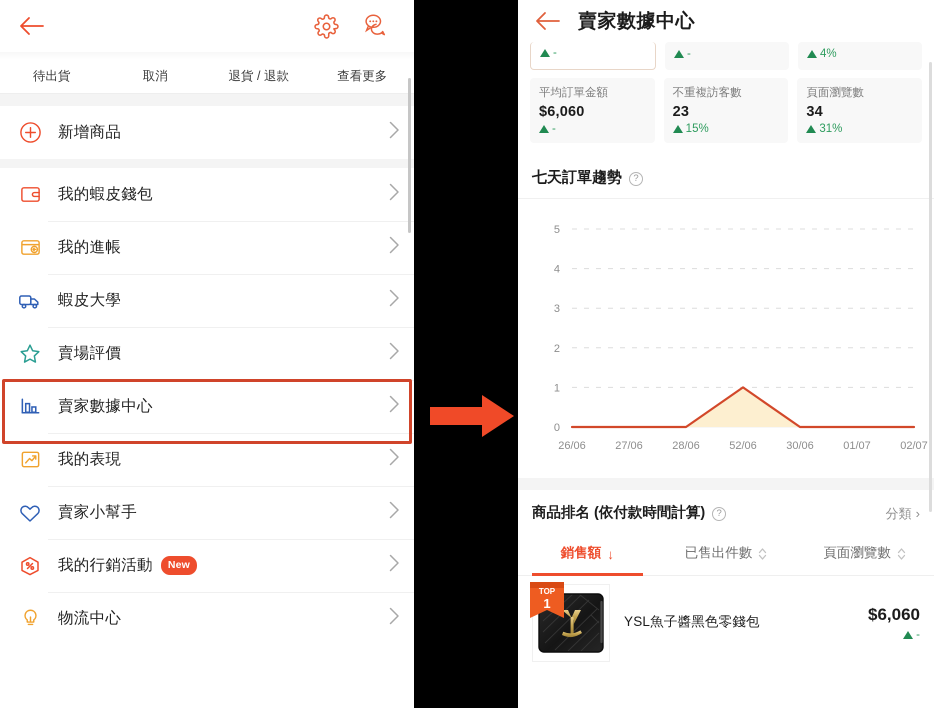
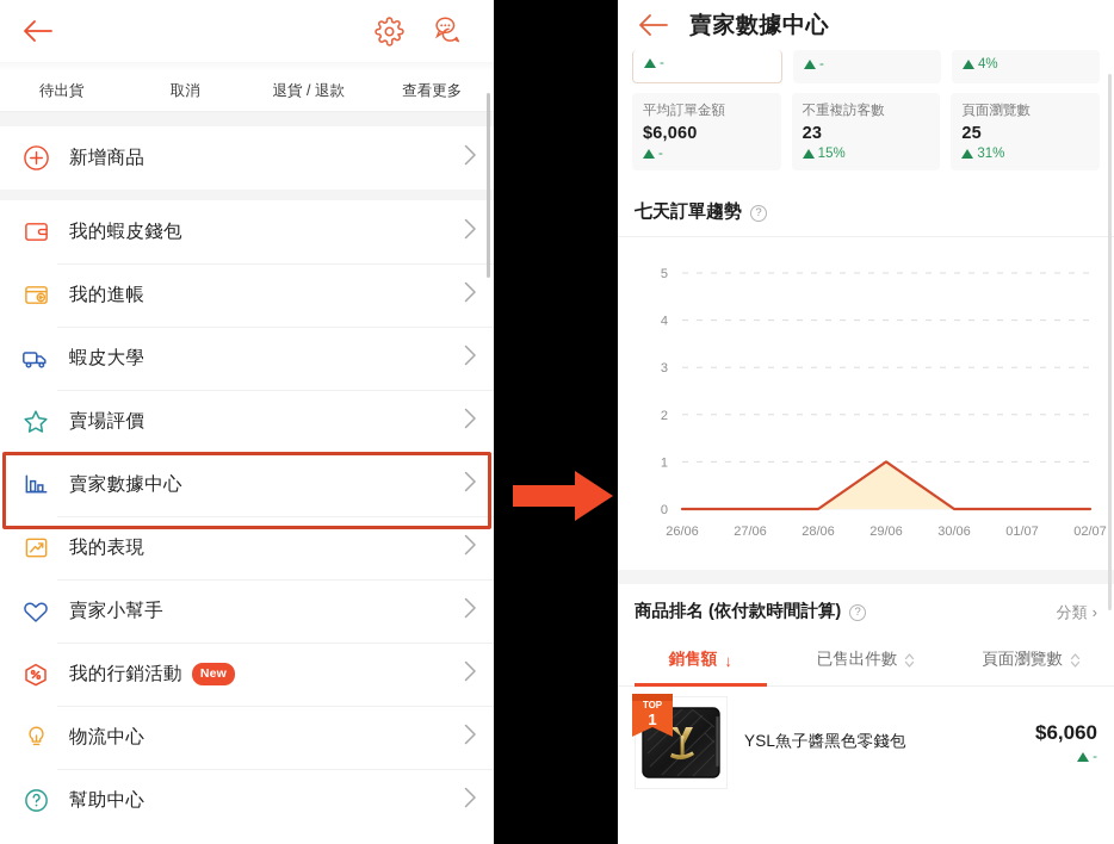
  待出貨
  取消
  退貨 / 退款
  查看更多
  新增商品
  我的蝦皮錢包
  我的進帳
  蝦皮大學
  賣場評價
  賣家數據中心
  我的表現
  賣家小幫手
  我的行銷活動
  New
  物流中心
+ 幫助中心
  賣家數據中心
  -
  -
  4%
  平均訂單金額
  $6,060
  -
  不重複訪客數
  23
  15%
  頁面瀏覽數
- 34
+ 25
  31%
  七天訂單趨勢
  ?
  0
  1
  2
  3
  4
  5
  26/06
  27/06
  28/06
- 52/06
+ 29/06
  30/06
  01/07
  02/07
  商品排名 (依付款時間計算)
  ?
  分類
  ›
  銷售額
  ↓
  已售出件數
  頁面瀏覽數
  TOP
  1
  YSL魚子醬黑色零錢包
  $6,060
  -
